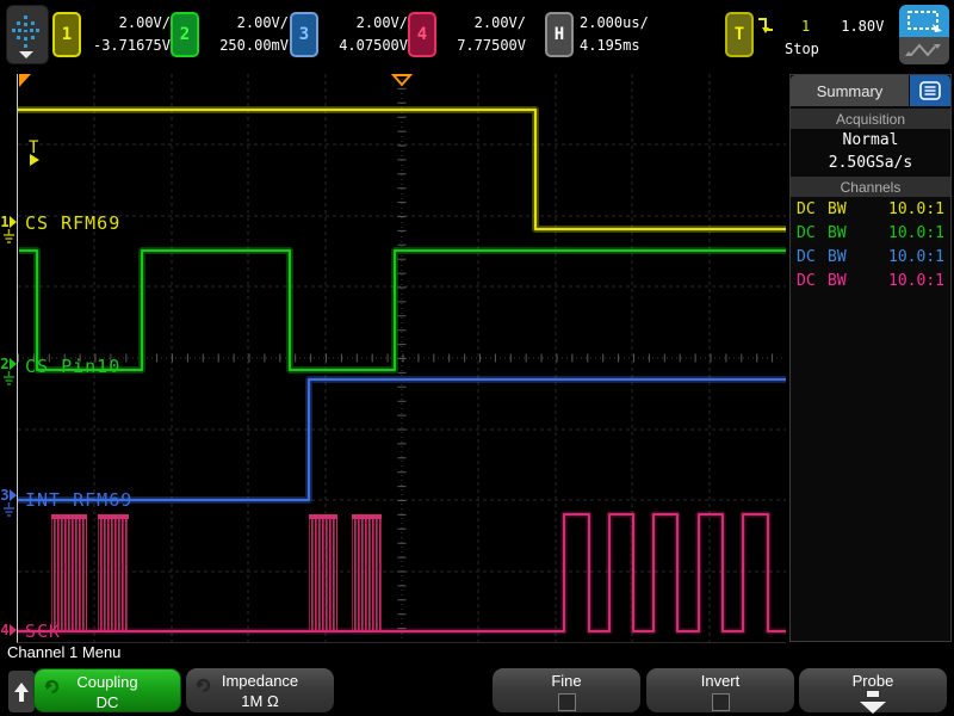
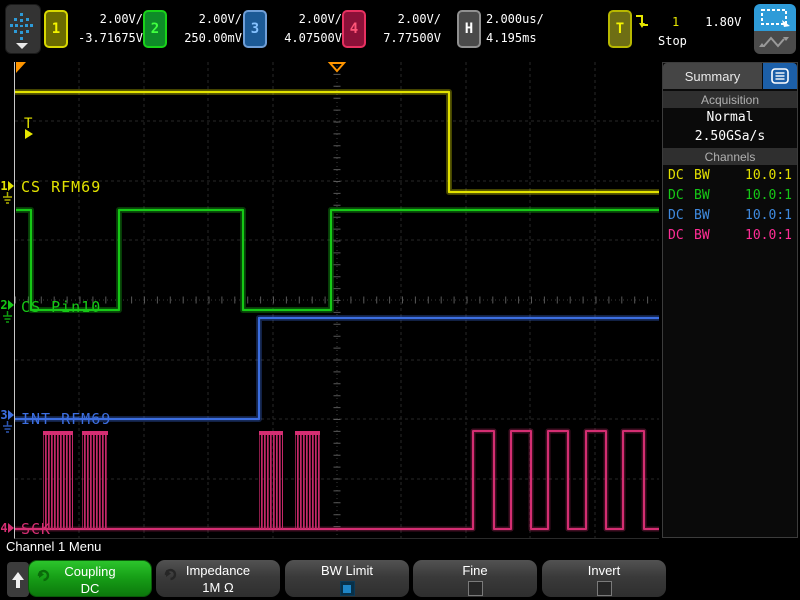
  1
  2.00V/
  -3.71675V
  2
  2.00V/
  250.00mV
  3
  2.00V/
  4.07500V
  4
  2.00V/
  7.77500V
  H
  2.000us/
  4.195ms
  T
  1
  1.80V
  Stop
  T
  CS RFM69
  CS Pin10
  INT RFM69
  SCK
  1
  2
  3
  4
  Summary
  Acquisition
  Normal
  2.50GSa/s
  Channels
  DC
  BW
  10.0:1
  DC
  BW
  10.0:1
  DC
  BW
  10.0:1
  DC
  BW
  10.0:1
  Channel 1 Menu
  Coupling
  DC
  Impedance
  1M Ω
+ BW Limit
  Fine
  Invert
- Probe
